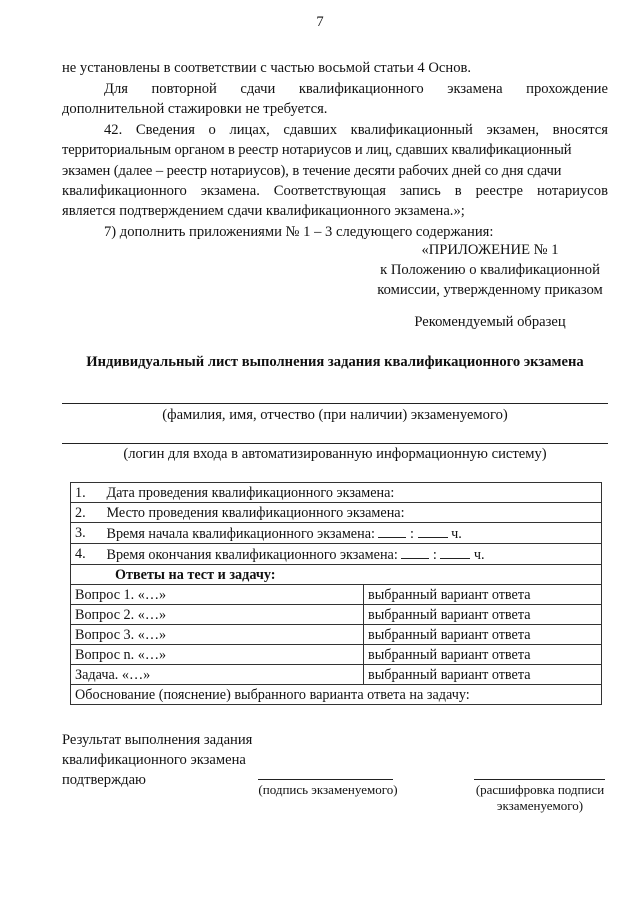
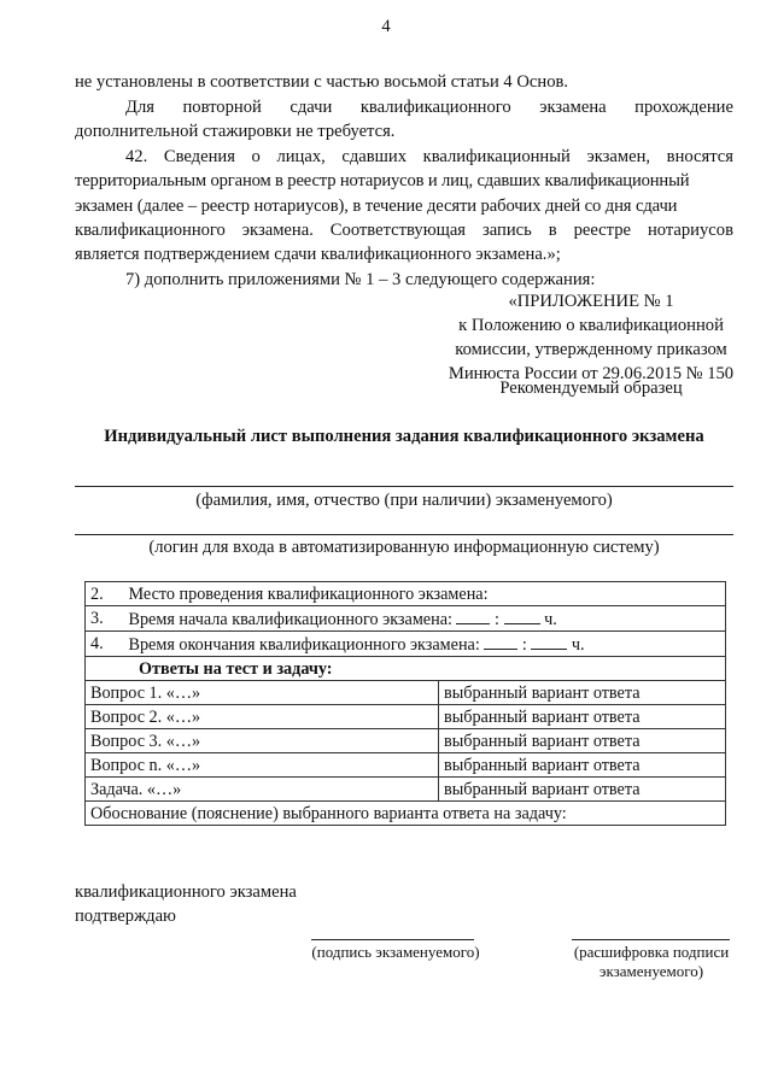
- 7
+ 4
  не установлены в соответствии с частью восьмой статьи 4 Основ.
  Для
  повторной
  сдачи
  квалификационного
  экзамена
  прохождение
  дополнительной стажировки не требуется.
  42.
  Сведения
  о
  лицах,
  сдавших
  квалификационный
  экзамен,
  вносятся
  территориальным органом в реестр нотариусов и лиц, сдавших квалификационный
  экзамен (далее – реестр нотариусов), в течение десяти рабочих дней со дня сдачи
  квалификационного
  экзамена.
  Соответствующая
  запись
  в
  реестре
  нотариусов
  является подтверждением сдачи квалификационного экзамена.»;
  7) дополнить приложениями № 1 – 3 следующего содержания:
  «ПРИЛОЖЕНИЕ № 1
  к Положению о квалификационной
  комиссии, утвержденному приказом
+ Минюста России от 29.06.2015 № 150
  Рекомендуемый образец
  Индивидуальный лист выполнения задания квалификационного экзамена
  (фамилия, имя, отчество (при наличии) экзаменуемого)
  (логин для входа в автоматизированную информационную систему)
- 1.	Дата проведения квалификационного экзамена:
  2.	Место проведения квалификационного экзамена:
  3.	Время начала квалификационного экзамена: : ч.
  4.	Время окончания квалификационного экзамена: : ч.
  Ответы на тест и задачу:
  Вопрос 1. «…»	выбранный вариант ответа
  Вопрос 2. «…»	выбранный вариант ответа
  Вопрос 3. «…»	выбранный вариант ответа
  Вопрос n. «…»	выбранный вариант ответа
  Задача. «…»	выбранный вариант ответа
  Обоснование (пояснение) выбранного варианта ответа на задачу:
- Результат выполнения задания
  квалификационного экзамена
  подтверждаю
  (подпись экзаменуемого)
  (расшифровка подписи
  экзаменуемого)
